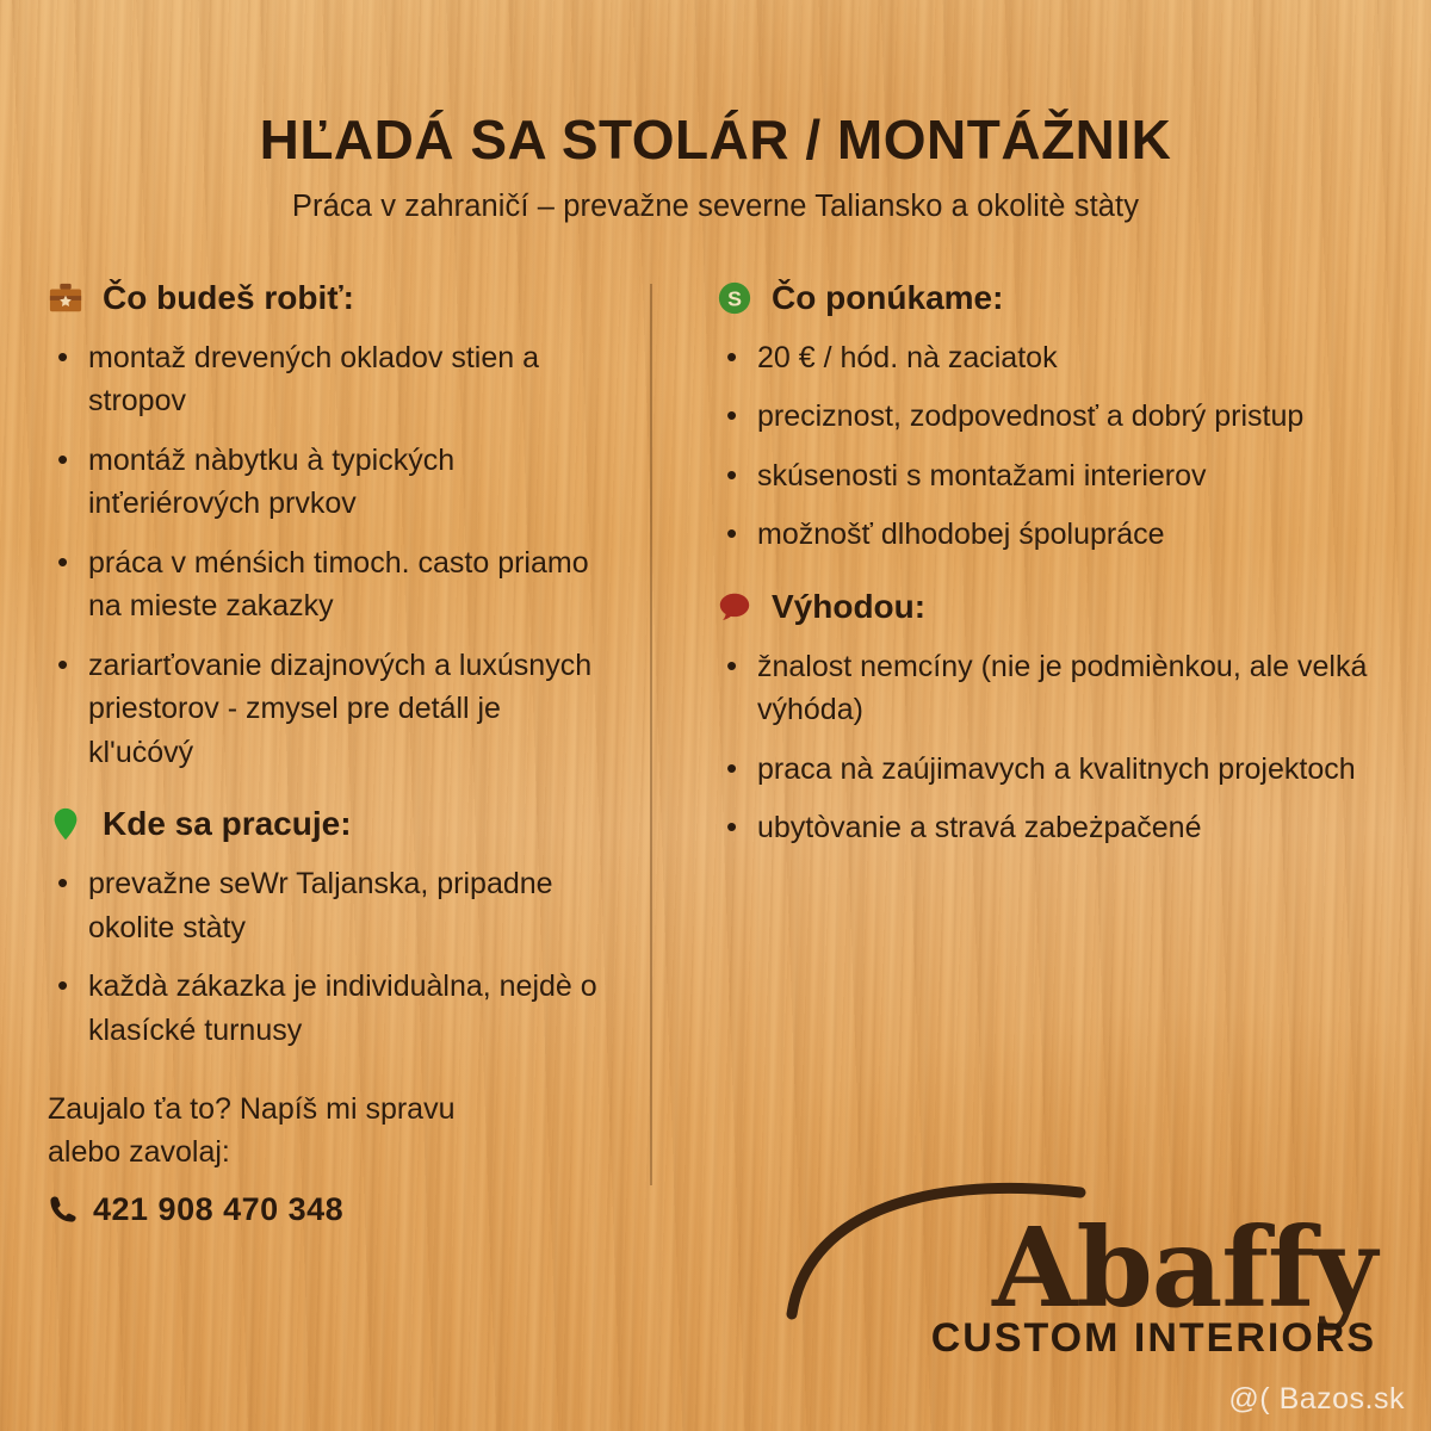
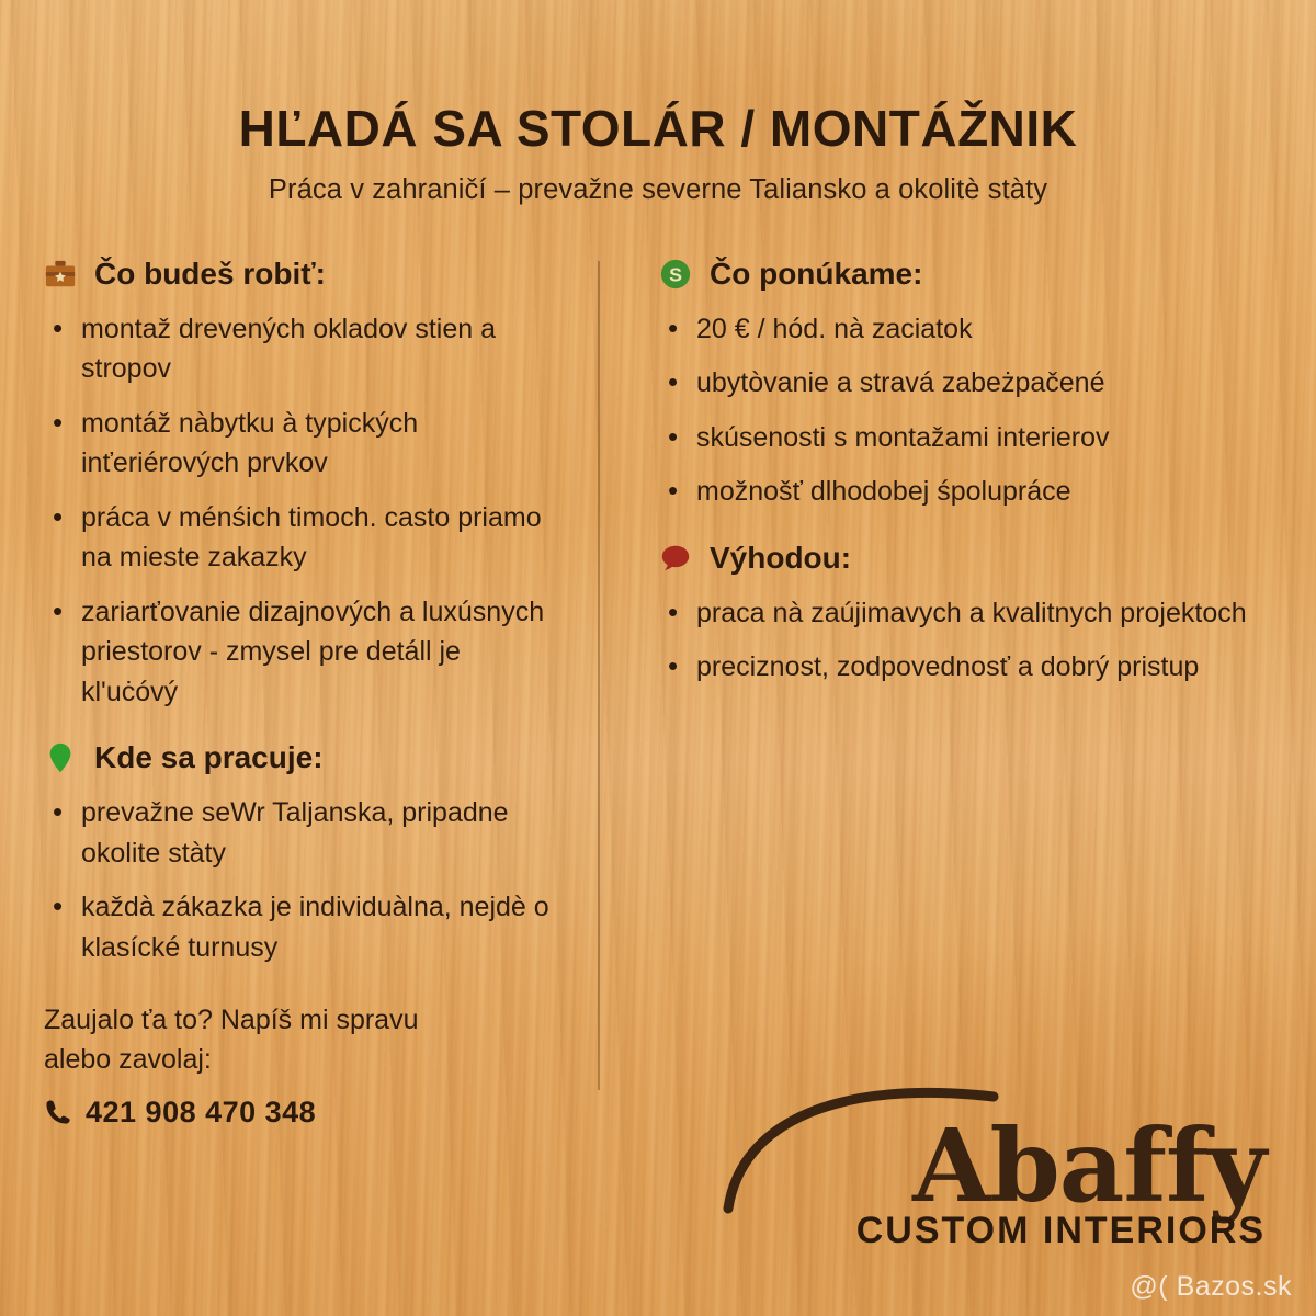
  HĽADÁ SA STOLÁR / MONTÁŽNIK
  Práca v zahraničí – prevažne severne Taliansko a okolitè stàty
  Čo budeš robiť:
  montaž drevených okladov stien a stropov
  montáž nàbytku à typických inťeriérových prvkov
  práca v ménśich timoch. casto priamo na mieste zakazky
  zariarťovanie dizajnových a luxúsnych priestorov - zmysel pre detáll je kl'uċóvý
  Kde sa pracuje:
  prevažne seWr Taljanska, pripadne okolite stàty
  každà zákazka je individuàlna, nejdè o klasícké turnusy
  Zaujalo ťa to? Napíš mi spravu
  alebo zavolaj:
  421 908 470 348
  S
  Čo ponúkame:
  20 € / hód. nà zaciatok
- preciznost, zodpovednosť a dobrý pristup
+ ubytòvanie a stravá zabeżpačené
  skúsenosti s montažami interierov
  možnošť dlhodobej śpolupráce
  Výhodou:
- žnalost nemcíny (nie je podmiènkou, ale velká výhóda)
  praca nà zaújimavych a kvalitnych projektoch
- ubytòvanie a stravá zabeżpačené
+ preciznost, zodpovednosť a dobrý pristup
  Abaffy
  CUSTOM INTERIORS
  @( Bazos.sk
